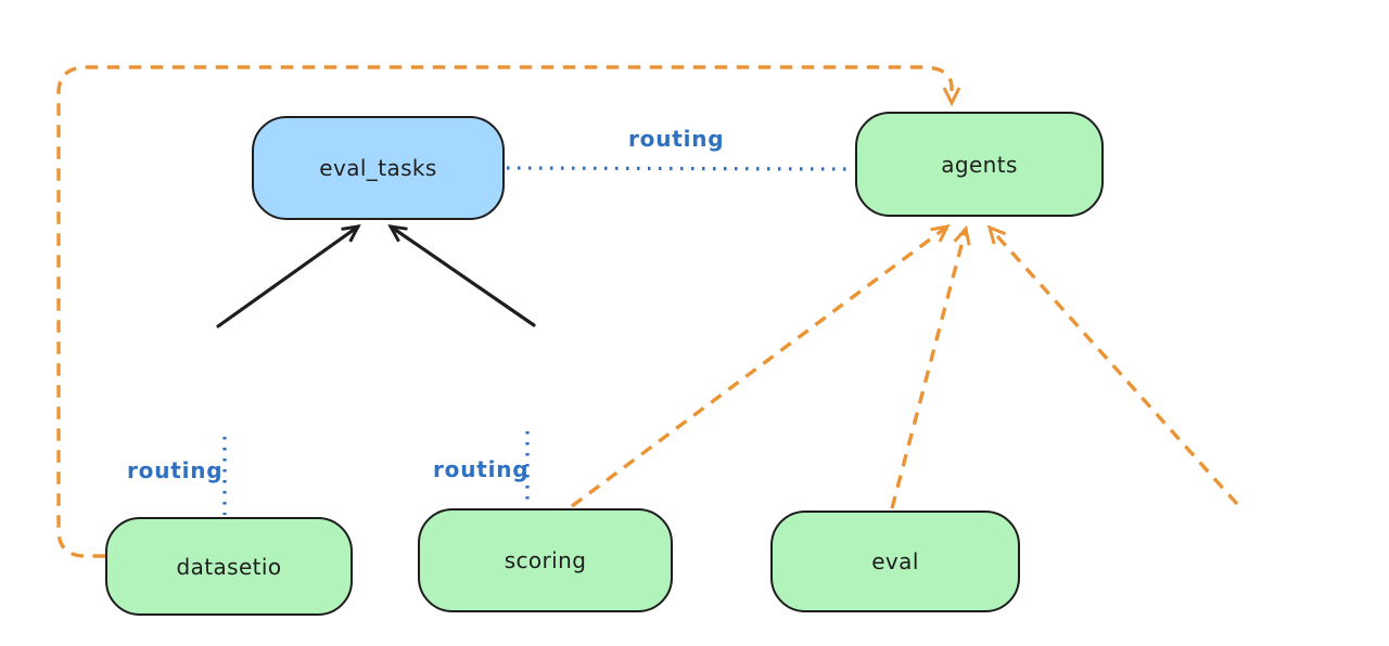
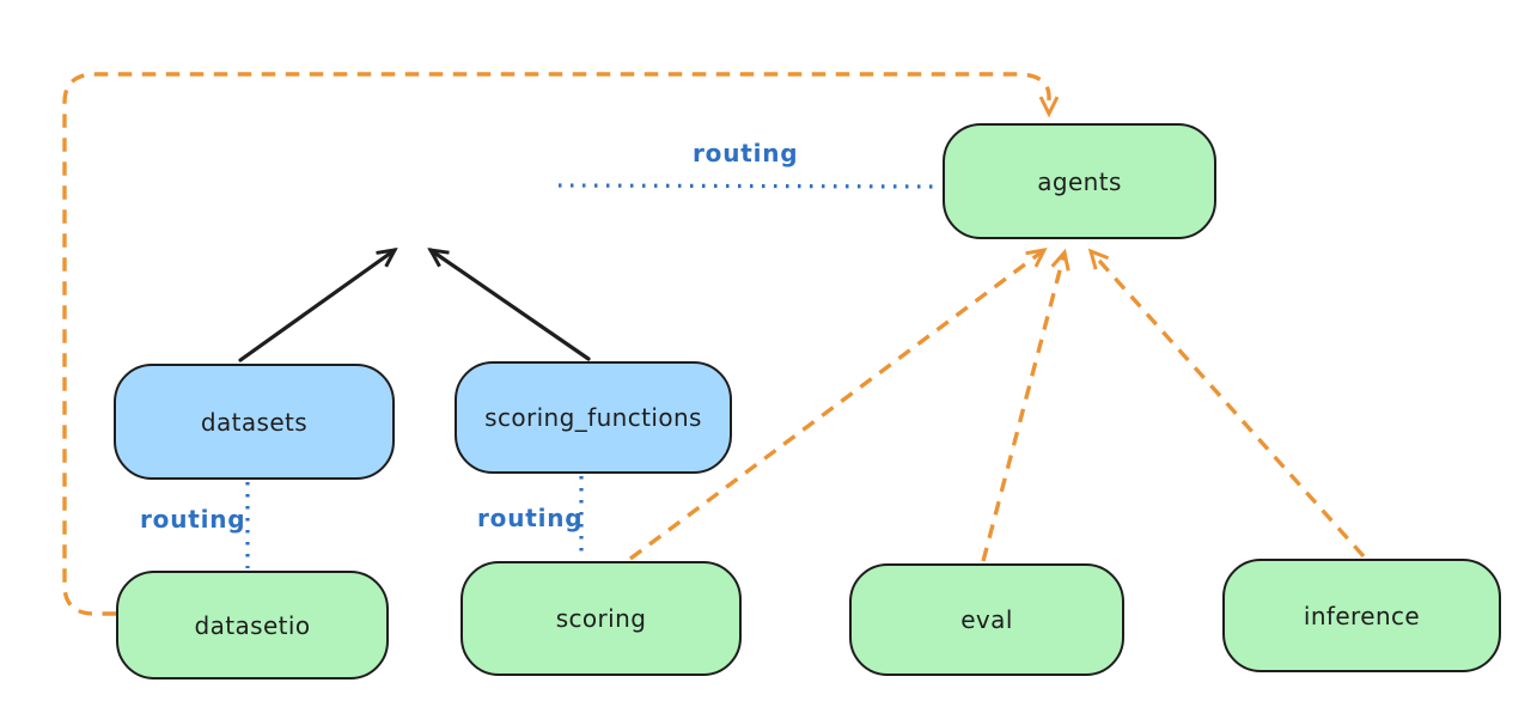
- eval_tasks
  agents
+ datasets
+ scoring_functions
  datasetio
  scoring
  eval
+ inference
  routing
  routing
  routing
